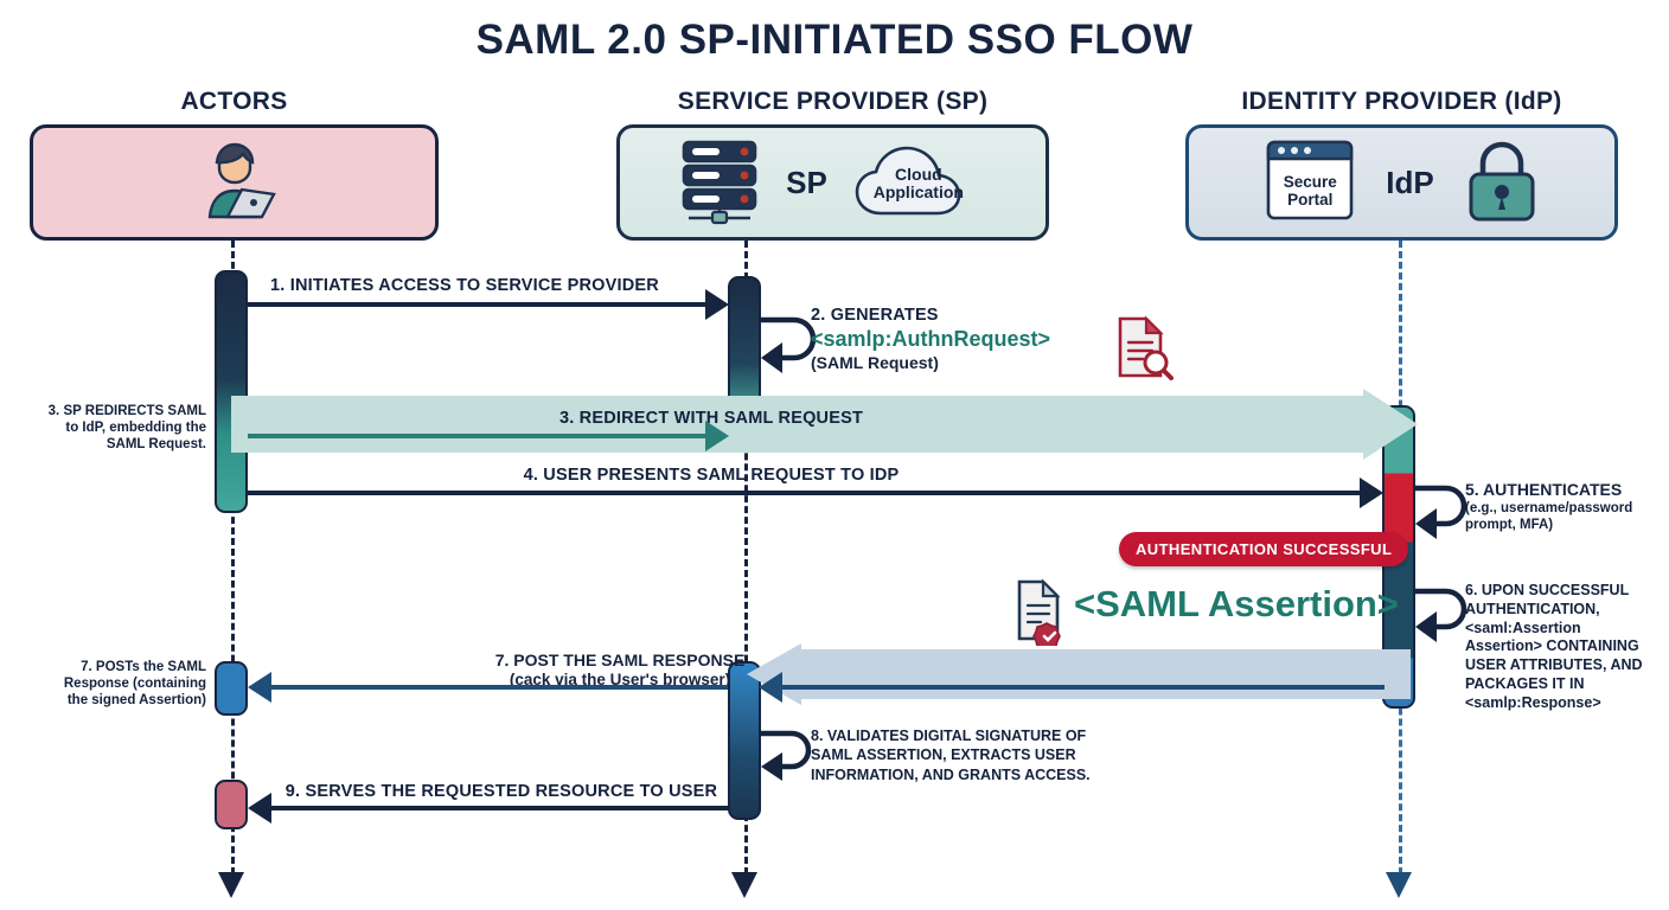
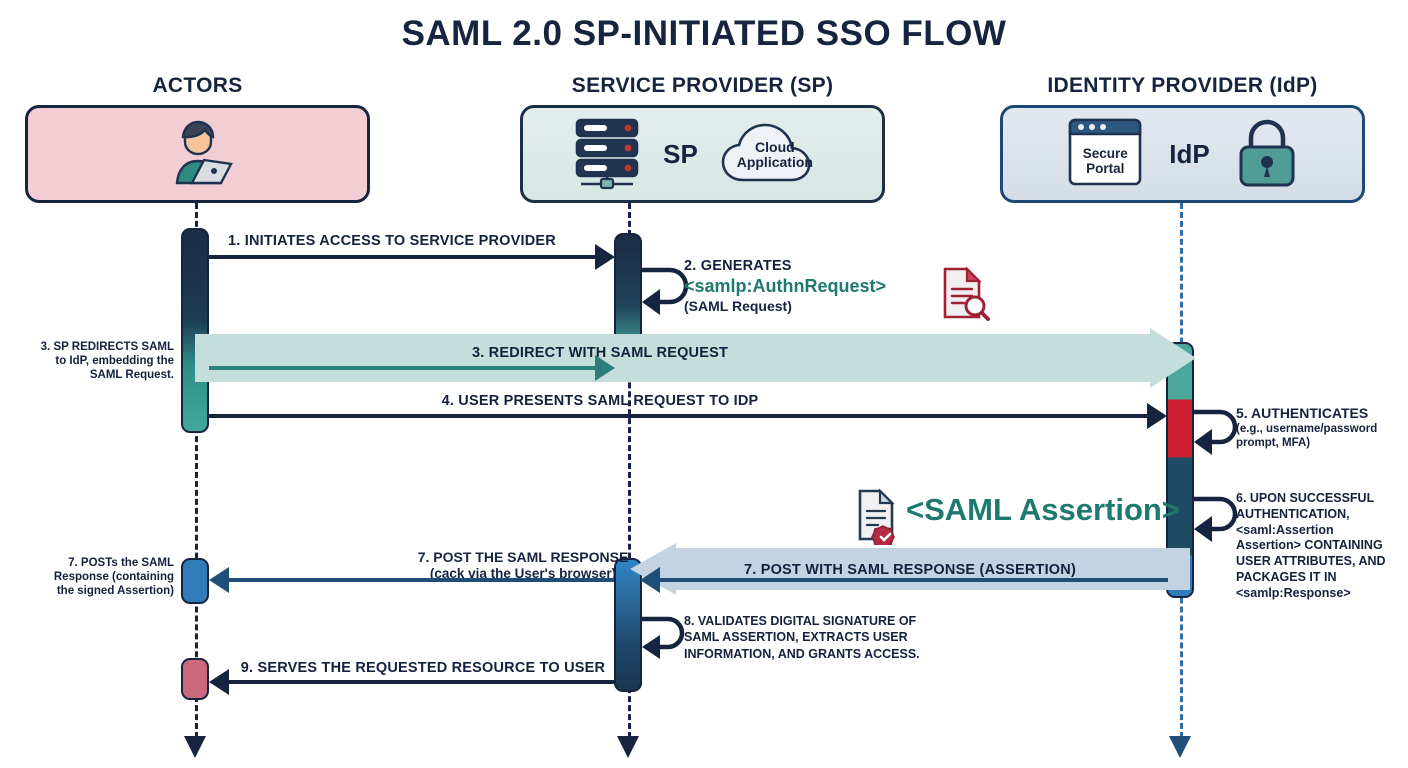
  SAML 2.0 SP-INITIATED SSO FLOW
  ACTORS
  SERVICE PROVIDER (SP)
  IDENTITY PROVIDER (IdP)
  SP
  Cloud
  Application
  Secure
  Portal
  IdP
  1. INITIATES ACCESS TO SERVICE PROVIDER
  2. GENERATES
  <samlp:AuthnRequest>
  (SAML Request)
  3. SP REDIRECTS SAML
  to IdP, embedding the
  SAML Request.
  3. REDIRECT WITH SAML REQUEST
  4. USER PRESENTS SAML REQUEST TO IDP
  5. AUTHENTICATES
  (e.g., username/password
  prompt, MFA)
- AUTHENTICATION SUCCESSFUL
  <SAML Assertion>
  6. UPON SUCCESSFUL
  AUTHENTICATION,
  <saml:Assertion
  Assertion> CONTAINING
  USER ATTRIBUTES, AND
  PACKAGES IT IN
  <samlp:Response>
  7. POSTs the SAML
  Response (containing
  the signed Assertion)
+ 7. POST WITH SAML RESPONSE (ASSERTION)
  7. POST THE SAML RESPONSE
  (cack via the User's browser)
  8. VALIDATES DIGITAL SIGNATURE OF
  SAML ASSERTION, EXTRACTS USER
  INFORMATION, AND GRANTS ACCESS.
  9. SERVES THE REQUESTED RESOURCE TO USER
